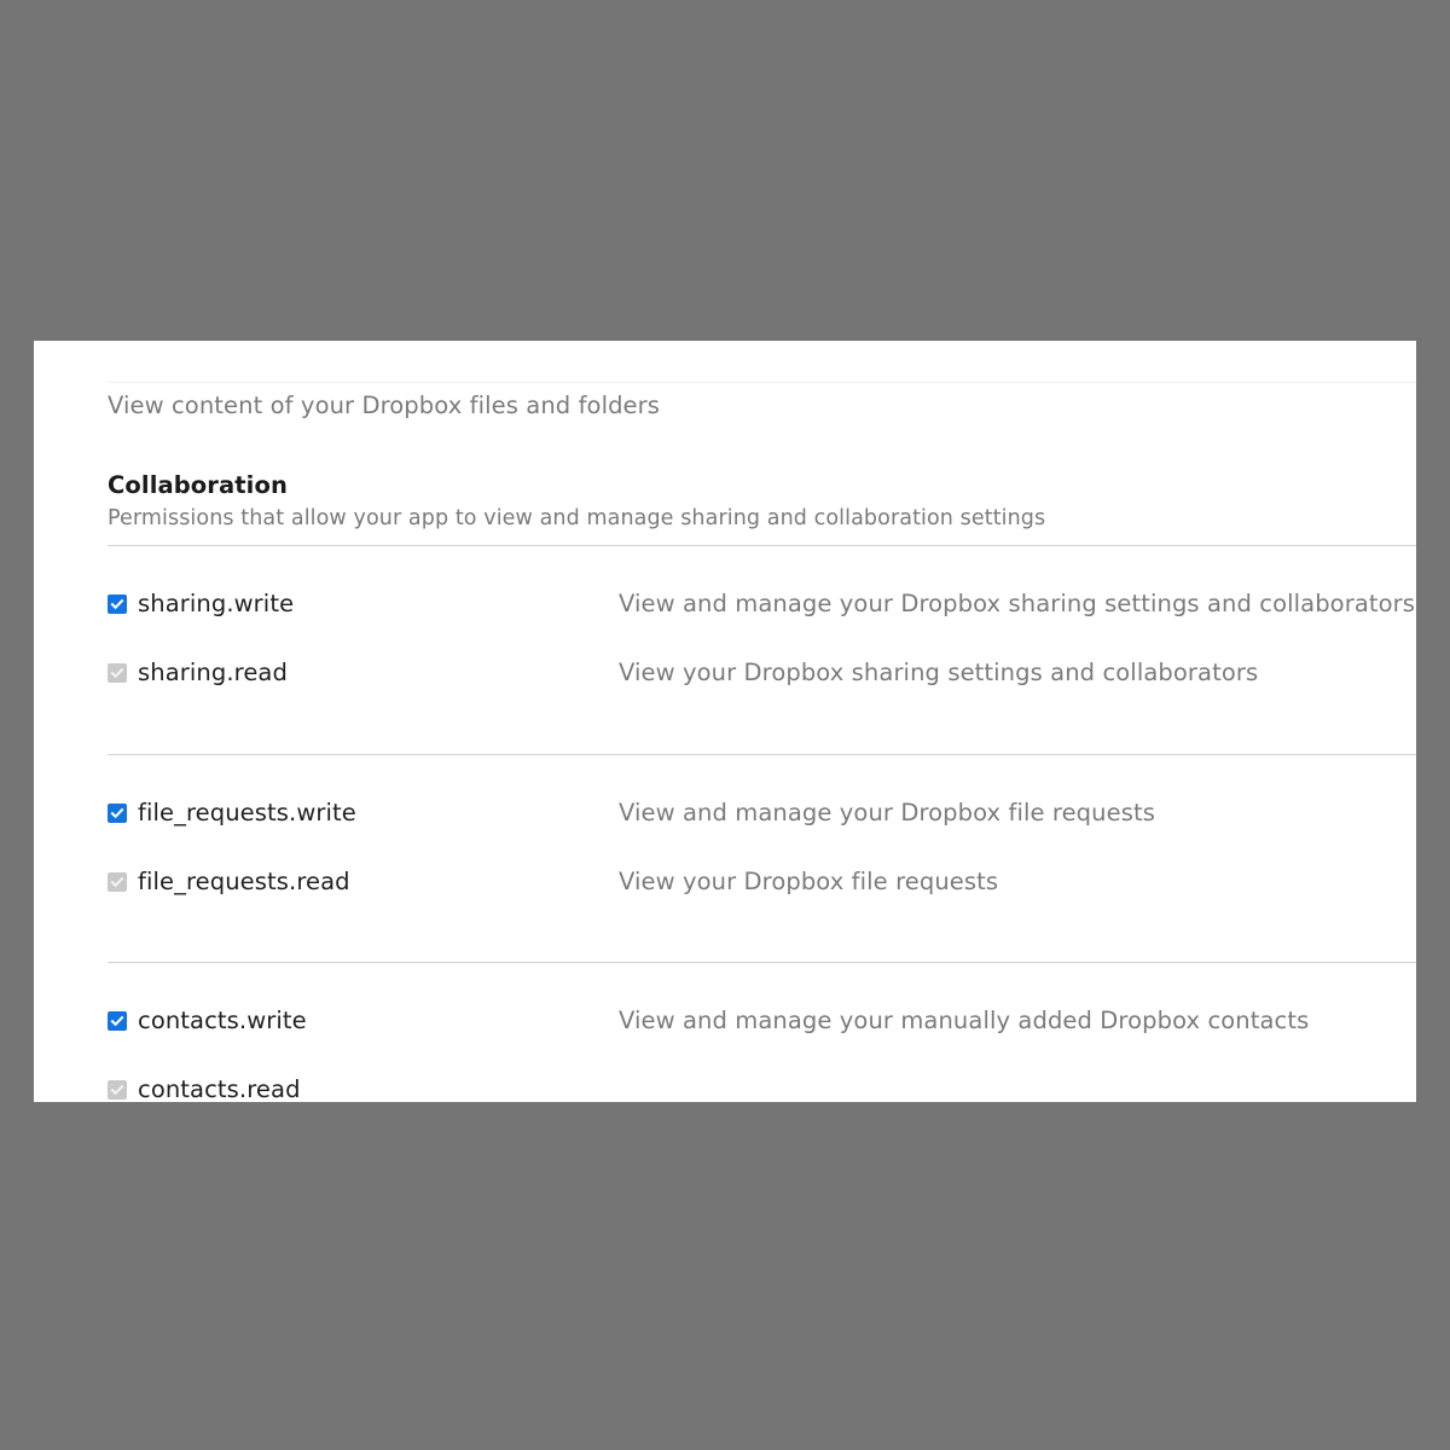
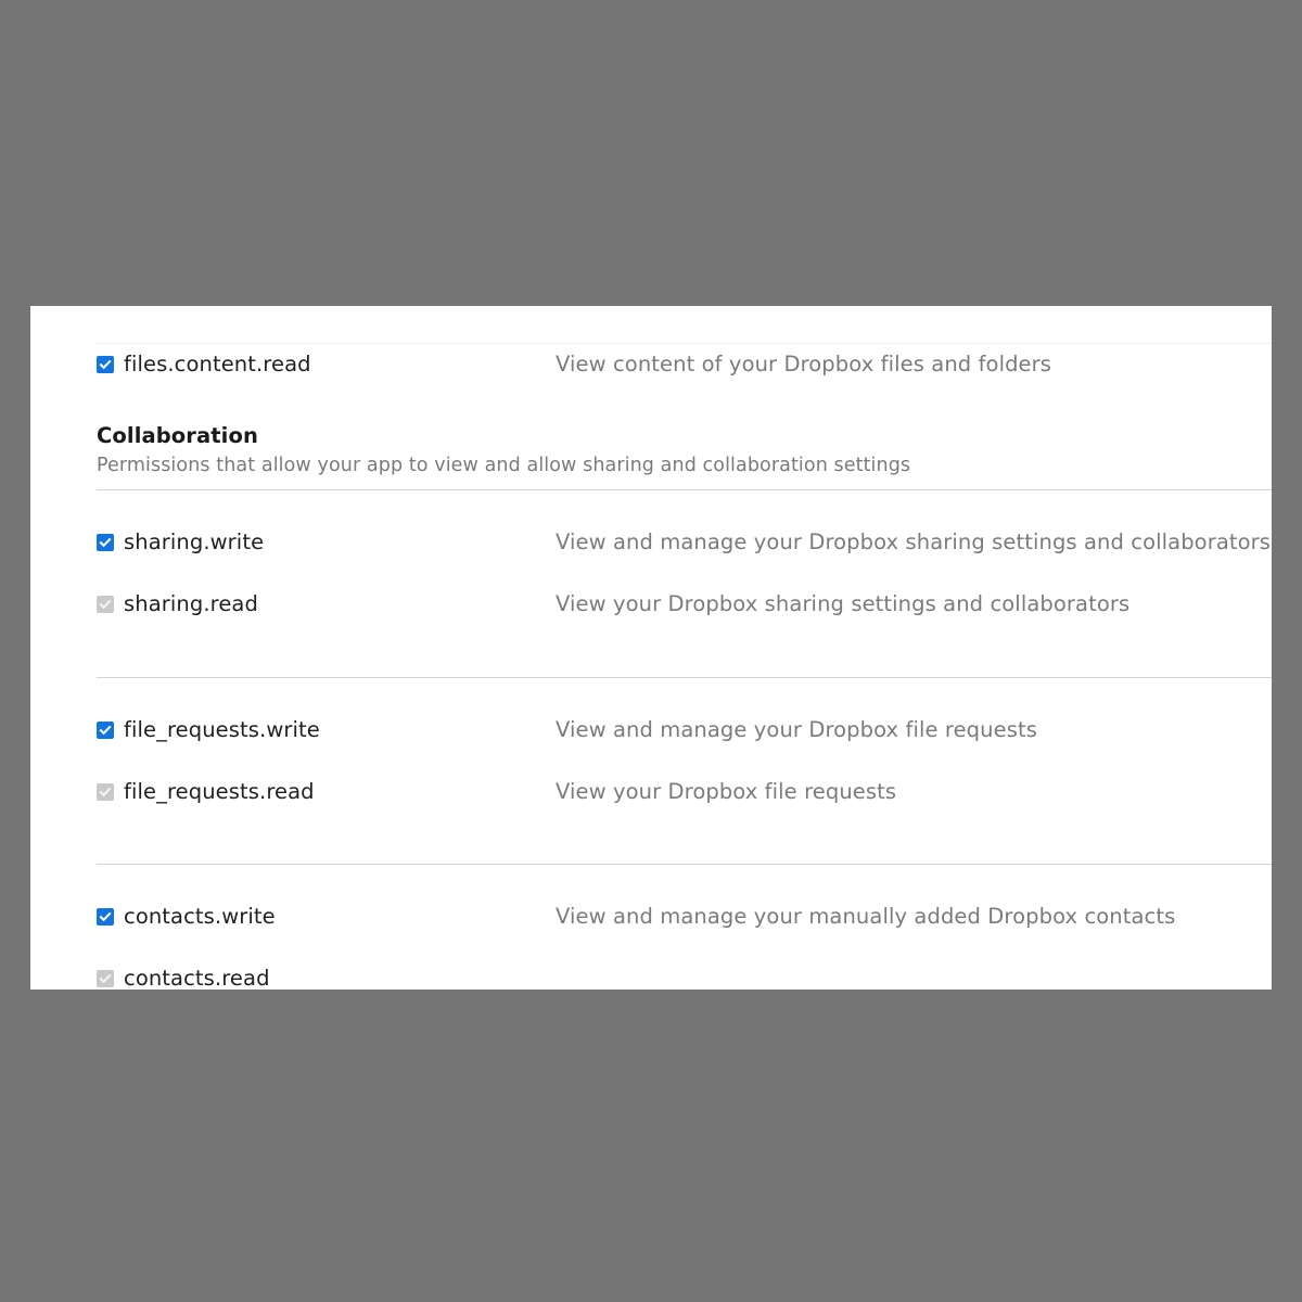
+ files.content.read
  View content of your Dropbox files and folders
  Collaboration
- Permissions that allow your app to view and manage sharing and collaboration settings
+ Permissions that allow your app to view and allow sharing and collaboration settings
  sharing.write
  View and manage your Dropbox sharing settings and collaborators
  sharing.read
  View your Dropbox sharing settings and collaborators
  file_requests.write
  View and manage your Dropbox file requests
  file_requests.read
  View your Dropbox file requests
  contacts.write
  View and manage your manually added Dropbox contacts
  contacts.read
